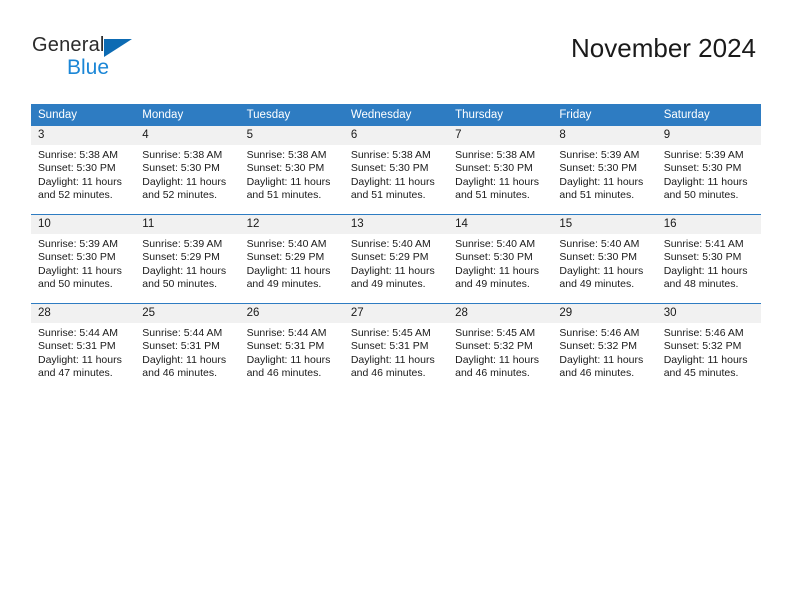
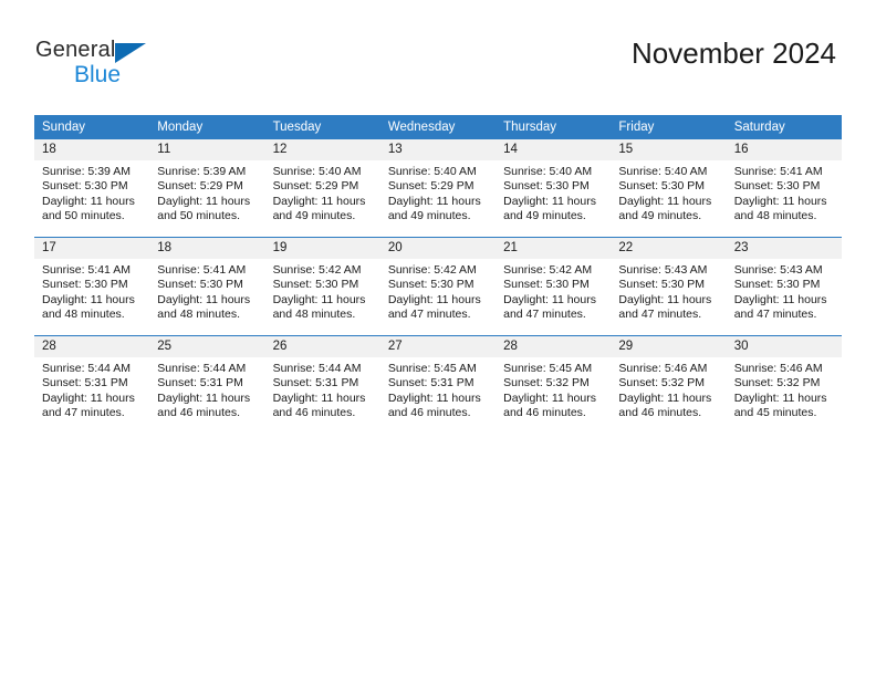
  General
  Blue
  November 2024
  Sunday	Monday	Tuesday	Wednesday	Thursday	Friday	Saturday
- 3 Sunrise: 5:38 AM Sunset: 5:30 PM Daylight: 11 hours and 52 minutes.	4 Sunrise: 5:38 AM Sunset: 5:30 PM Daylight: 11 hours and 52 minutes.	5 Sunrise: 5:38 AM Sunset: 5:30 PM Daylight: 11 hours and 51 minutes.	6 Sunrise: 5:38 AM Sunset: 5:30 PM Daylight: 11 hours and 51 minutes.	7 Sunrise: 5:38 AM Sunset: 5:30 PM Daylight: 11 hours and 51 minutes.	8 Sunrise: 5:39 AM Sunset: 5:30 PM Daylight: 11 hours and 51 minutes.	9 Sunrise: 5:39 AM Sunset: 5:30 PM Daylight: 11 hours and 50 minutes.
- 10 Sunrise: 5:39 AM Sunset: 5:30 PM Daylight: 11 hours and 50 minutes.	11 Sunrise: 5:39 AM Sunset: 5:29 PM Daylight: 11 hours and 50 minutes.	12 Sunrise: 5:40 AM Sunset: 5:29 PM Daylight: 11 hours and 49 minutes.	13 Sunrise: 5:40 AM Sunset: 5:29 PM Daylight: 11 hours and 49 minutes.	14 Sunrise: 5:40 AM Sunset: 5:30 PM Daylight: 11 hours and 49 minutes.	15 Sunrise: 5:40 AM Sunset: 5:30 PM Daylight: 11 hours and 49 minutes.	16 Sunrise: 5:41 AM Sunset: 5:30 PM Daylight: 11 hours and 48 minutes.
+ 18 Sunrise: 5:39 AM Sunset: 5:30 PM Daylight: 11 hours and 50 minutes.	11 Sunrise: 5:39 AM Sunset: 5:29 PM Daylight: 11 hours and 50 minutes.	12 Sunrise: 5:40 AM Sunset: 5:29 PM Daylight: 11 hours and 49 minutes.	13 Sunrise: 5:40 AM Sunset: 5:29 PM Daylight: 11 hours and 49 minutes.	14 Sunrise: 5:40 AM Sunset: 5:30 PM Daylight: 11 hours and 49 minutes.	15 Sunrise: 5:40 AM Sunset: 5:30 PM Daylight: 11 hours and 49 minutes.	16 Sunrise: 5:41 AM Sunset: 5:30 PM Daylight: 11 hours and 48 minutes.
+ 17 Sunrise: 5:41 AM Sunset: 5:30 PM Daylight: 11 hours and 48 minutes.	18 Sunrise: 5:41 AM Sunset: 5:30 PM Daylight: 11 hours and 48 minutes.	19 Sunrise: 5:42 AM Sunset: 5:30 PM Daylight: 11 hours and 48 minutes.	20 Sunrise: 5:42 AM Sunset: 5:30 PM Daylight: 11 hours and 47 minutes.	21 Sunrise: 5:42 AM Sunset: 5:30 PM Daylight: 11 hours and 47 minutes.	22 Sunrise: 5:43 AM Sunset: 5:30 PM Daylight: 11 hours and 47 minutes.	23 Sunrise: 5:43 AM Sunset: 5:30 PM Daylight: 11 hours and 47 minutes.
  28 Sunrise: 5:44 AM Sunset: 5:31 PM Daylight: 11 hours and 47 minutes.	25 Sunrise: 5:44 AM Sunset: 5:31 PM Daylight: 11 hours and 46 minutes.	26 Sunrise: 5:44 AM Sunset: 5:31 PM Daylight: 11 hours and 46 minutes.	27 Sunrise: 5:45 AM Sunset: 5:31 PM Daylight: 11 hours and 46 minutes.	28 Sunrise: 5:45 AM Sunset: 5:32 PM Daylight: 11 hours and 46 minutes.	29 Sunrise: 5:46 AM Sunset: 5:32 PM Daylight: 11 hours and 46 minutes.	30 Sunrise: 5:46 AM Sunset: 5:32 PM Daylight: 11 hours and 45 minutes.
